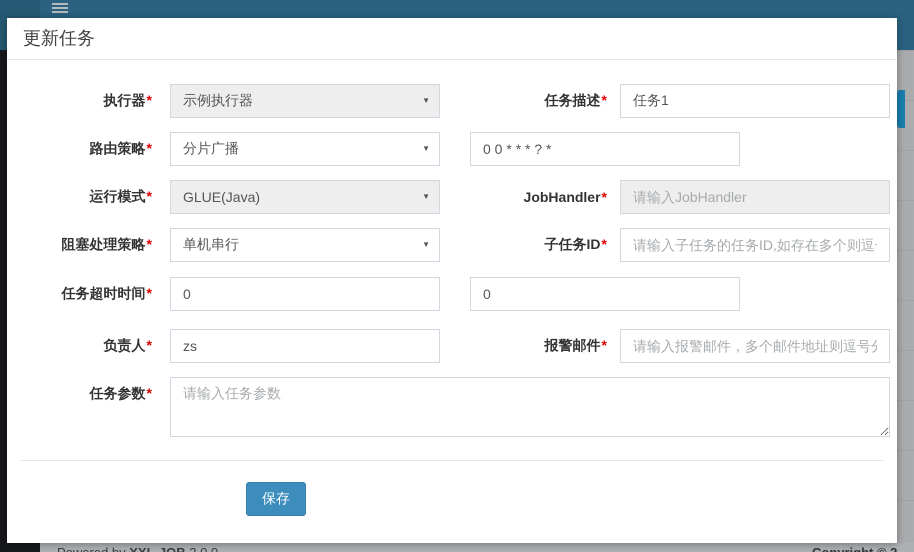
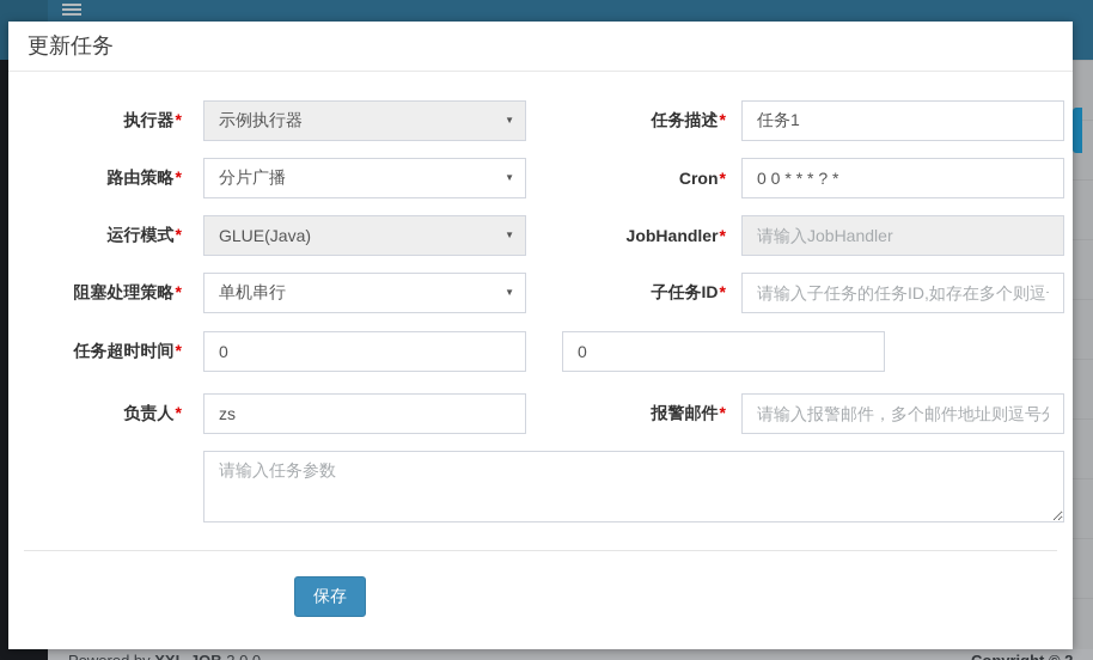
  更新任务
  执行器*
  示例执行器
  ▼
  任务描述*
  任务1
  路由策略*
  分片广播
  ▼
+ Cron*
  0 0 * * * ? *
  运行模式*
  GLUE(Java)
  ▼
  JobHandler*
  请输入JobHandler
  阻塞处理策略*
  单机串行
  ▼
  子任务ID*
  请输入子任务的任务ID,如存在多个则逗
  任务超时时间*
  0
  0
  负责人*
  zs
  报警邮件*
  请输入报警邮件，多个邮件地址则逗号
- 任务参数*
  请输入任务参数
  保存
